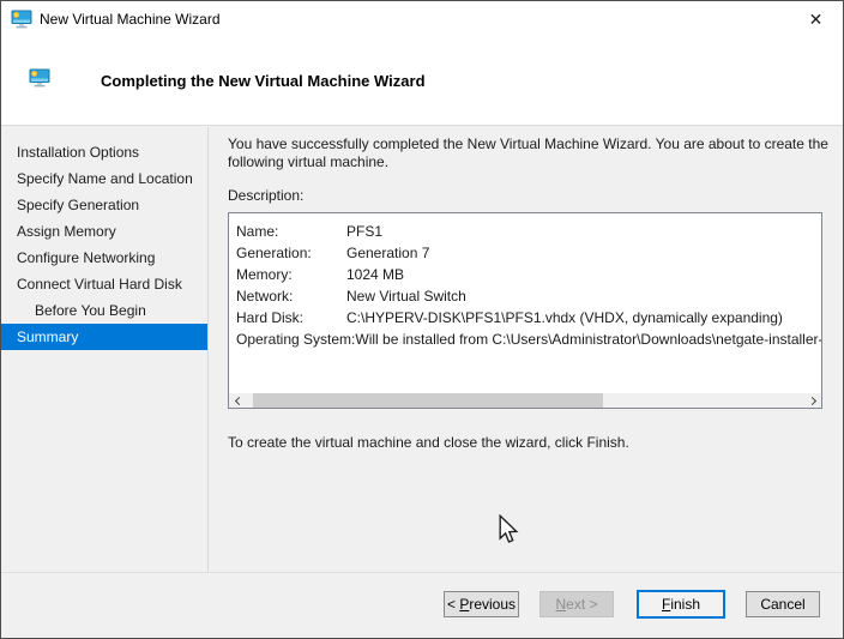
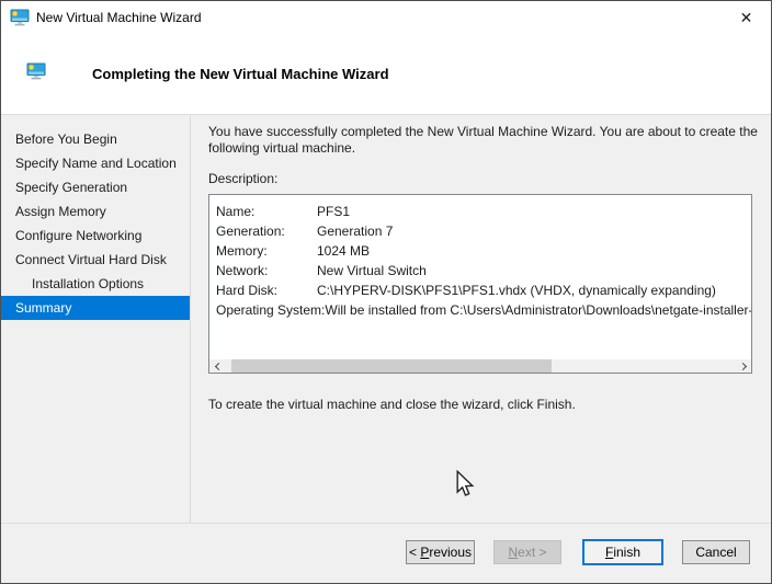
  New Virtual Machine Wizard
  ✕
  Completing the New Virtual Machine Wizard
- Installation Options
+ Before You Begin
  Specify Name and Location
  Specify Generation
  Assign Memory
  Configure Networking
  Connect Virtual Hard Disk
- Before You Begin
+ Installation Options
  Summary
  You have successfully completed the New Virtual Machine Wizard. You are about to create the following virtual machine.
  Description:
  Name:
  PFS1
  Generation:
  Generation 7
  Memory:
  1024 MB
  Network:
  New Virtual Switch
  Hard Disk:
  C:\HYPERV-DISK\PFS1\PFS1.vhdx (VHDX, dynamically expanding)
  Operating System:
  Will be installed from C:\Users\Administrator\Downloads\netgate-installer-
  To create the virtual machine and close the wizard, click Finish.
  < Previous
  Next >
  Finish
  Cancel
